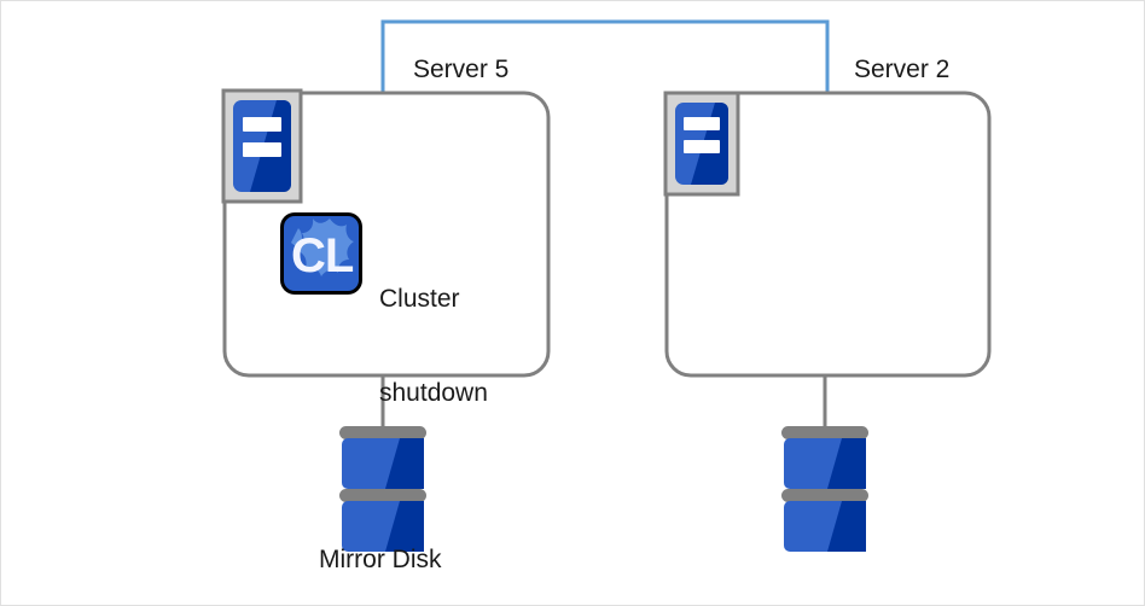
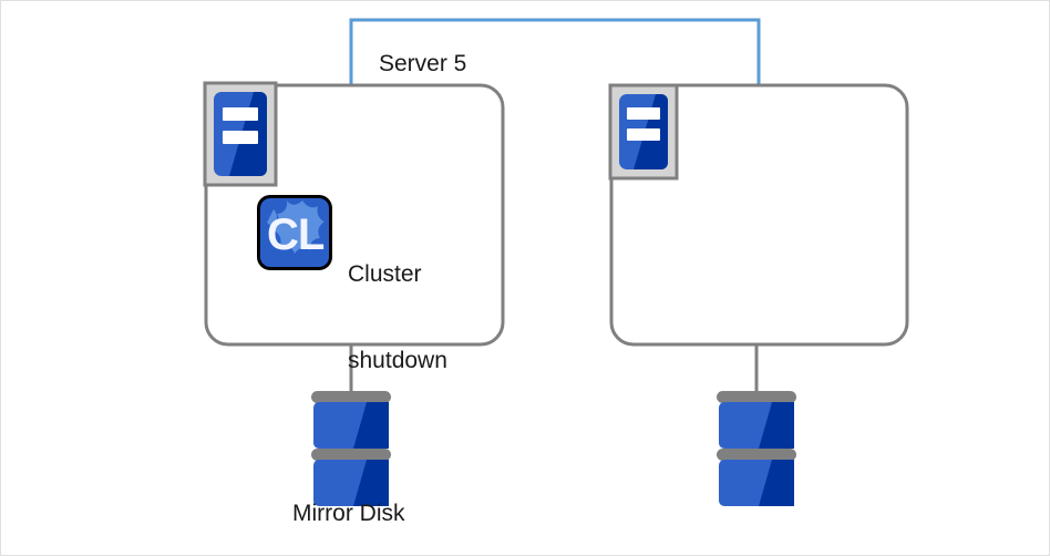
  CL
  Server 5
- Server 2
  Cluster
  shutdown
  Mirror Disk
